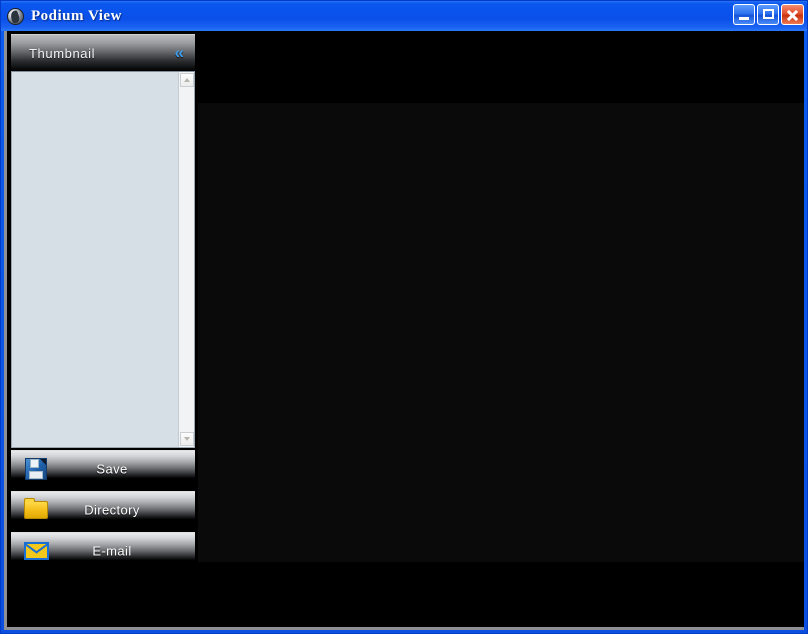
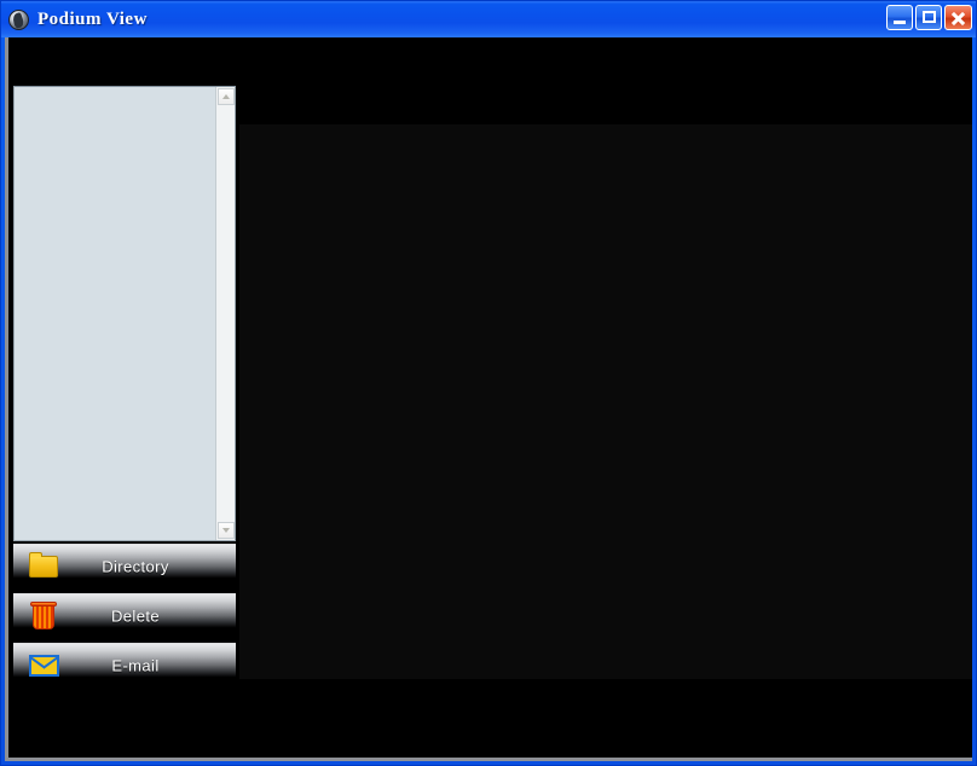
  Podium View
- Thumbnail
- «
- Save
  Directory
+ Delete
  E-mail
